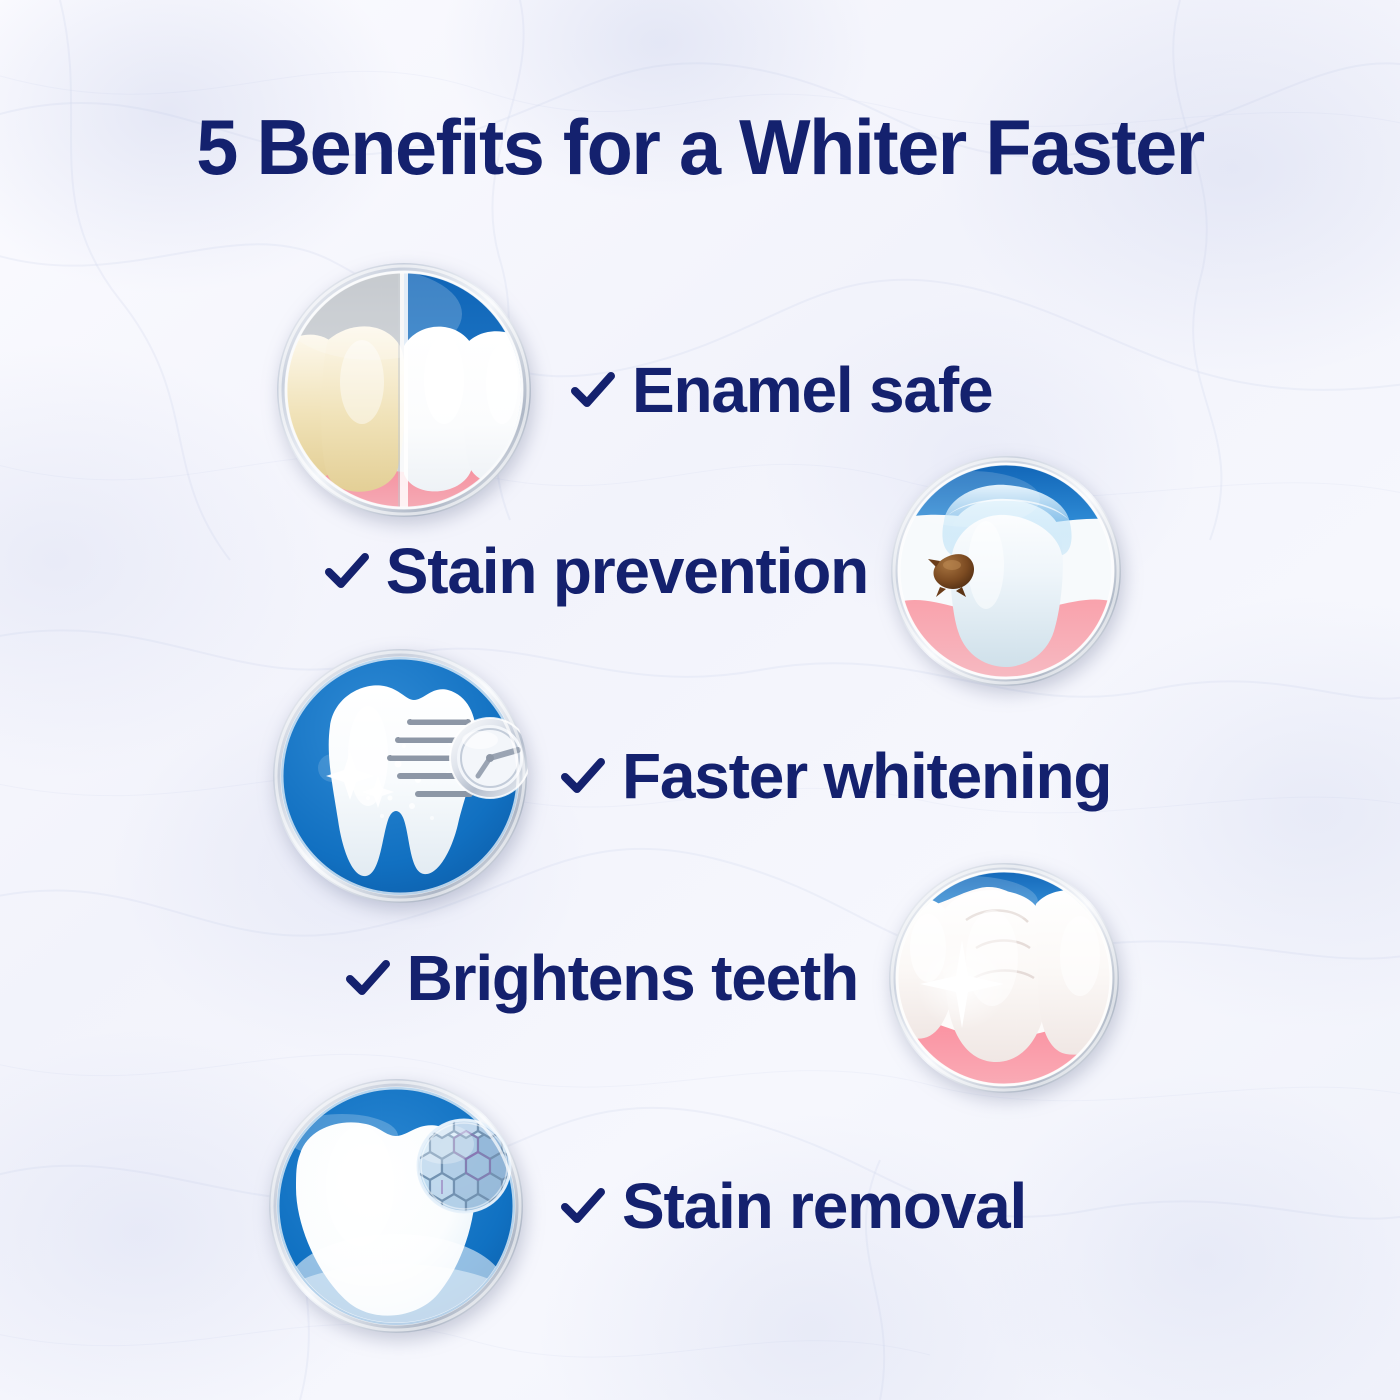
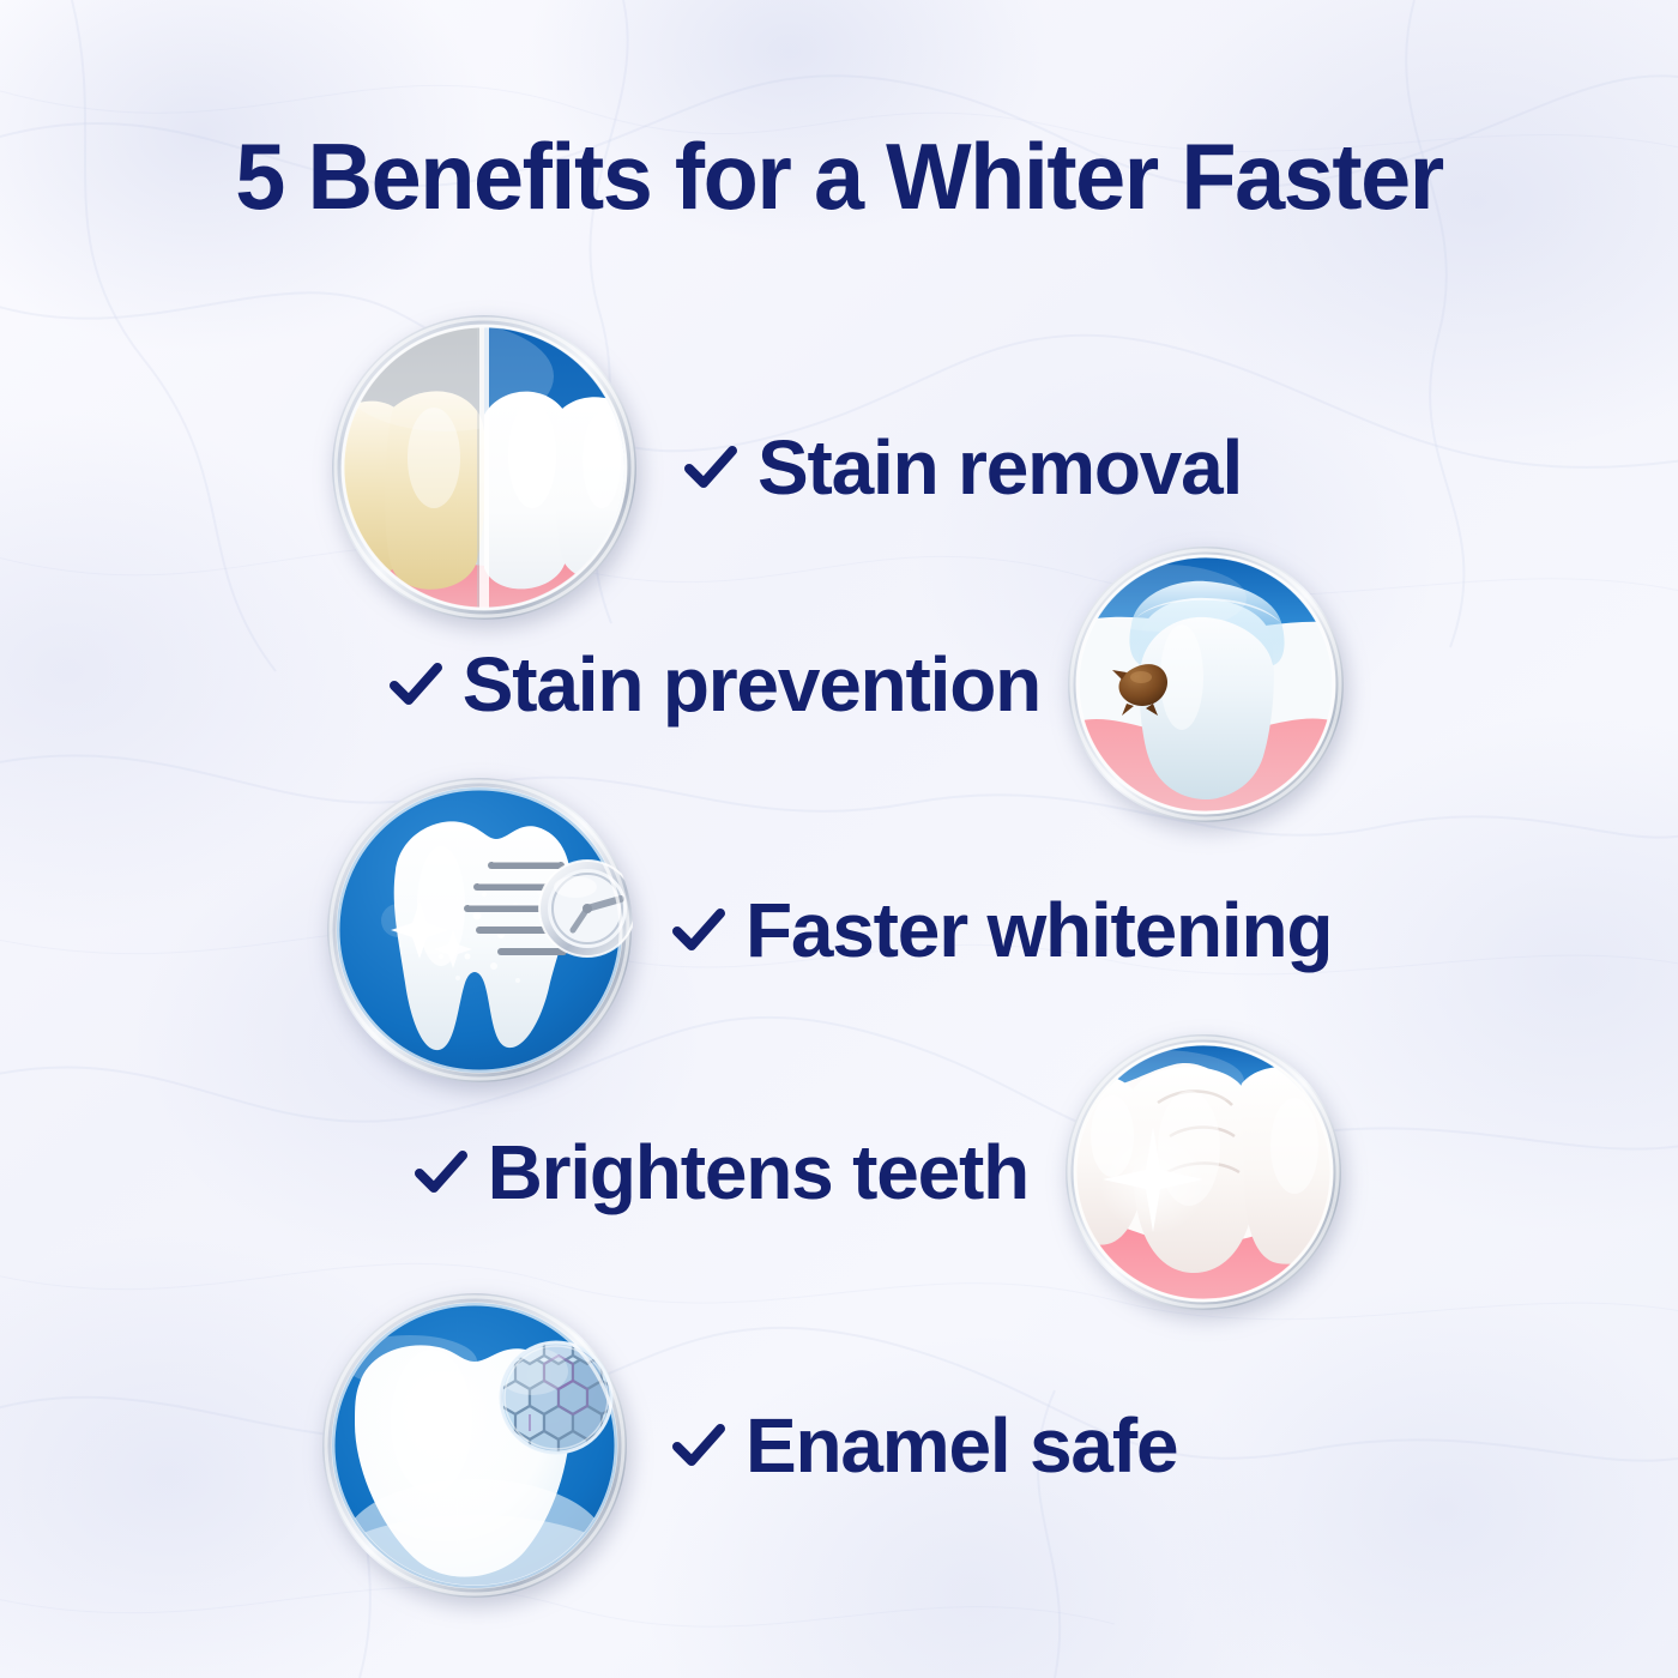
  5 Benefits for a Whiter Faster
- Enamel safe
+ Stain removal
  Stain prevention
  Faster whitening
  Brightens teeth
- Stain removal
+ Enamel safe
